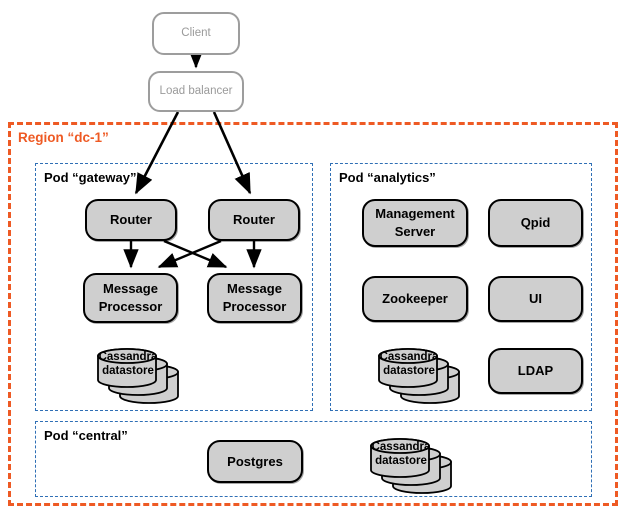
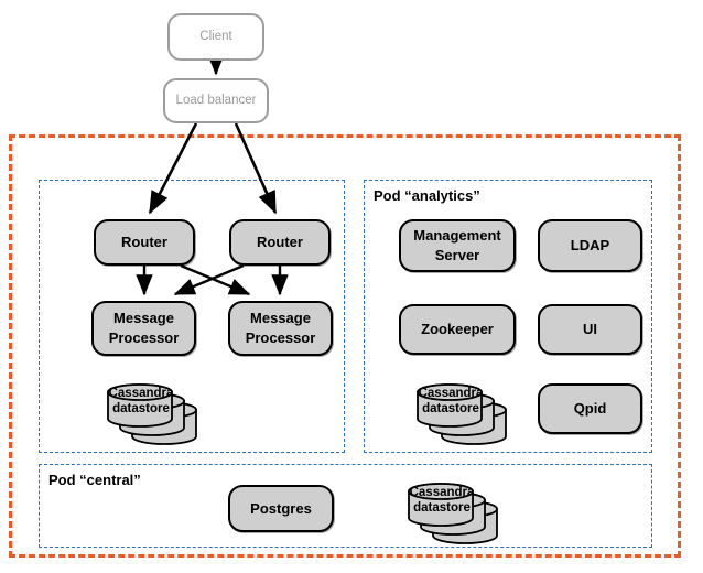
- Region “dc-1”
- Pod “gateway”
  Router
  Router
  Message
  Processor
  Message
  Processor
  Cassandra
  datastore
  Pod “analytics”
  Management
  Server
- Qpid
+ LDAP
  Zookeeper
  UI
  Cassandra
  datastore
- LDAP
+ Qpid
  Pod “central”
  Postgres
  Cassandra
  datastore
  Client
  Load balancer
